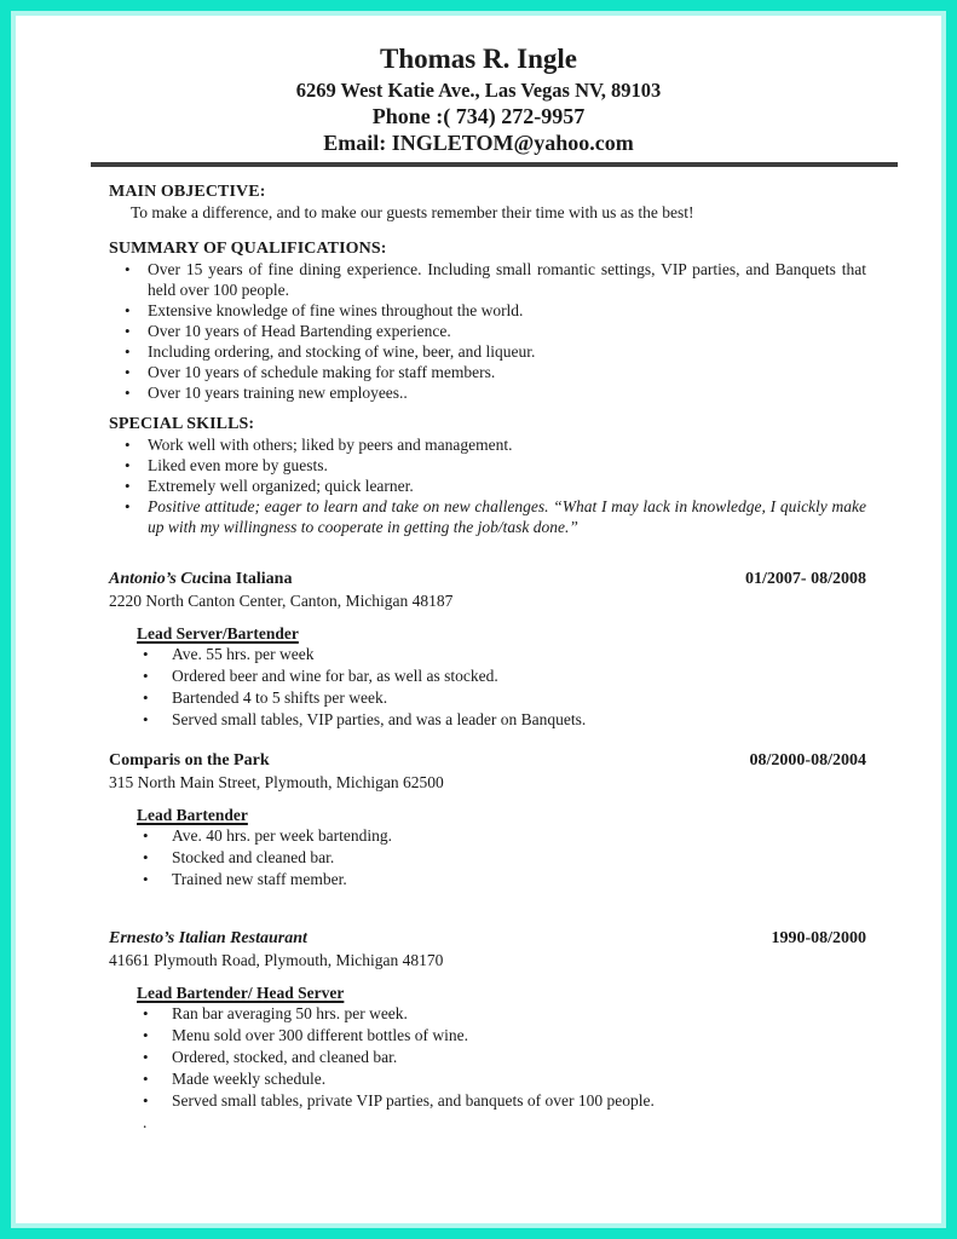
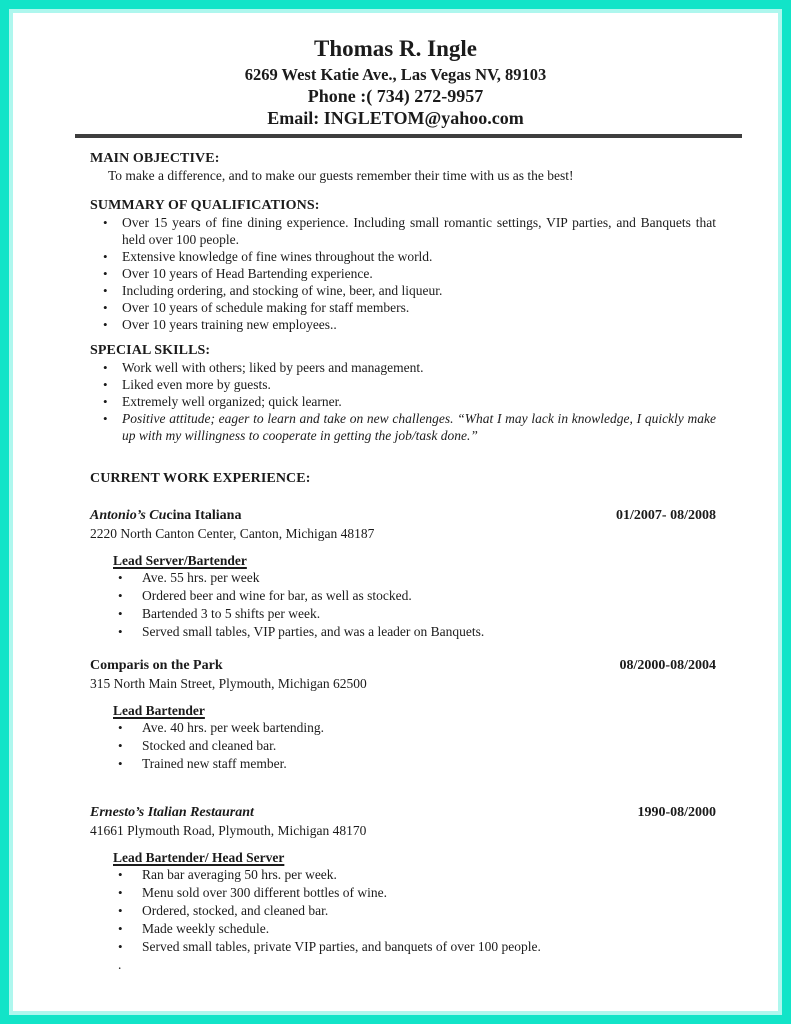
  Thomas R. Ingle
  6269 West Katie Ave., Las Vegas NV, 89103
  Phone :( 734) 272-9957
  Email: INGLETOM@yahoo.com
  MAIN OBJECTIVE:
  To make a difference, and to make our guests remember their time with us as the best!
  SUMMARY OF QUALIFICATIONS:
  •
  Over 15 years of fine dining experience. Including small romantic settings, VIP parties, and Banquets that held over 100 people.
  •
  Extensive knowledge of fine wines throughout the world.
  •
  Over 10 years of Head Bartending experience.
  •
  Including ordering, and stocking of wine, beer, and liqueur.
  •
  Over 10 years of schedule making for staff members.
  •
  Over 10 years training new employees..
  SPECIAL SKILLS:
  •
  Work well with others; liked by peers and management.
  •
  Liked even more by guests.
  •
  Extremely well organized; quick learner.
  •
  Positive attitude; eager to learn and take on new challenges. “What I may lack in knowledge, I quickly make up with my willingness to cooperate in getting the job/task done.”
+ CURRENT WORK EXPERIENCE:
  Antonio’s Cucina Italiana
  01/2007- 08/2008
  2220 North Canton Center, Canton, Michigan 48187
  Lead Server/Bartender
  •
  Ave. 55 hrs. per week
  •
  Ordered beer and wine for bar, as well as stocked.
  •
- Bartended 4 to 5 shifts per week.
+ Bartended 3 to 5 shifts per week.
  •
  Served small tables, VIP parties, and was a leader on Banquets.
  Comparis on the Park
  08/2000-08/2004
  315 North Main Street, Plymouth, Michigan 62500
  Lead Bartender
  •
  Ave. 40 hrs. per week bartending.
  •
  Stocked and cleaned bar.
  •
  Trained new staff member.
  Ernesto’s Italian Restaurant
  1990-08/2000
  41661 Plymouth Road, Plymouth, Michigan 48170
  Lead Bartender/ Head Server
  •
  Ran bar averaging 50 hrs. per week.
  •
  Menu sold over 300 different bottles of wine.
  •
  Ordered, stocked, and cleaned bar.
  •
  Made weekly schedule.
  •
  Served small tables, private VIP parties, and banquets of over 100 people.
  .
